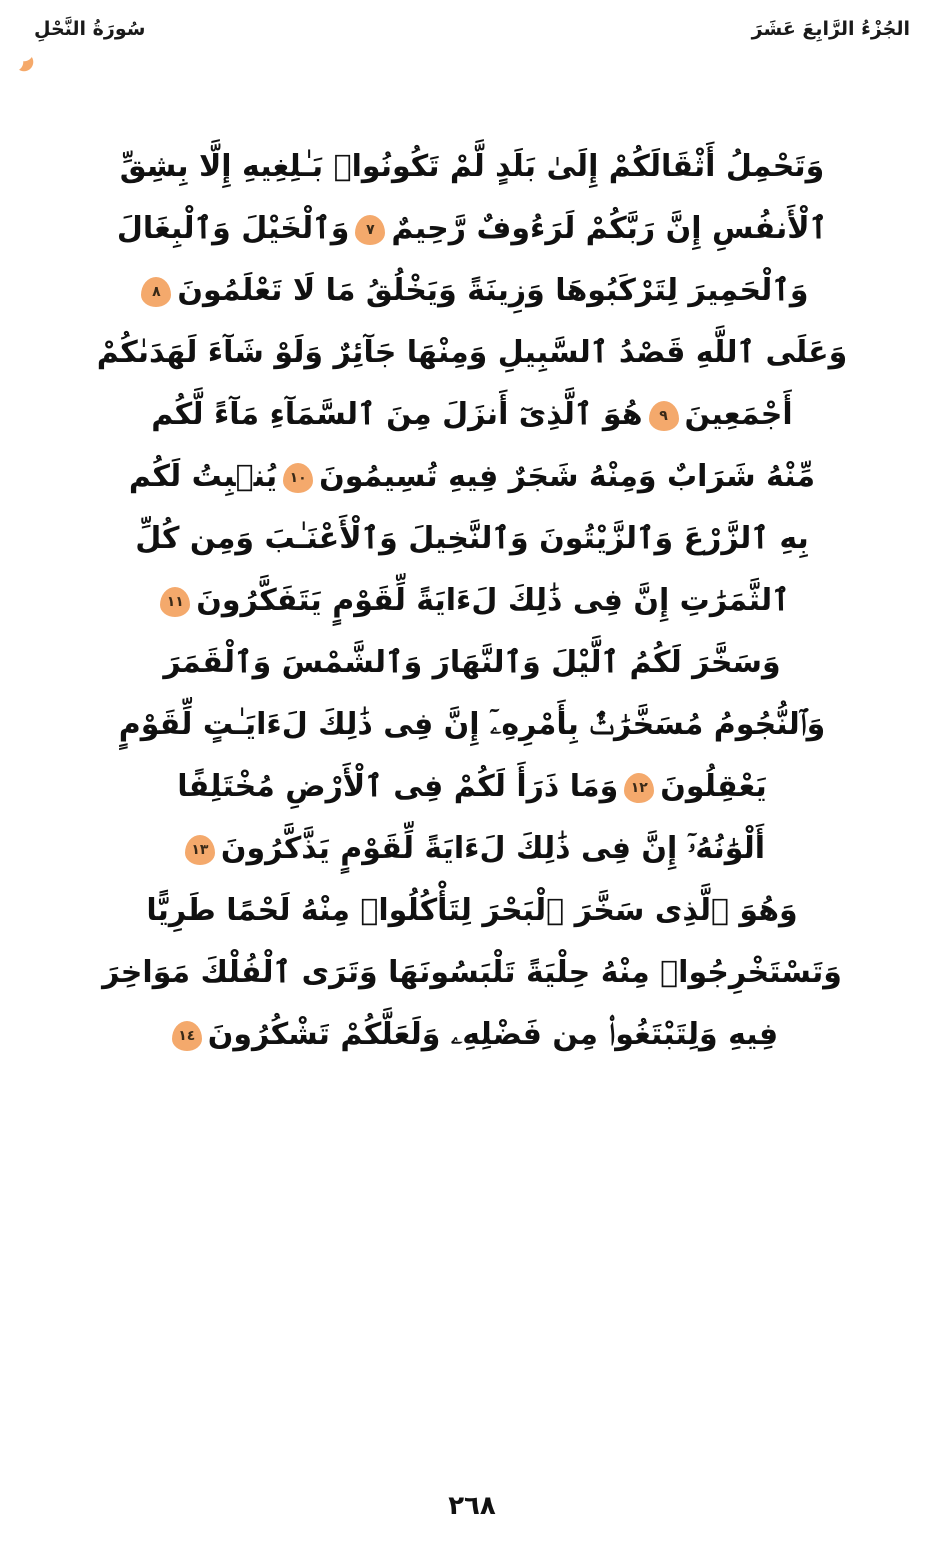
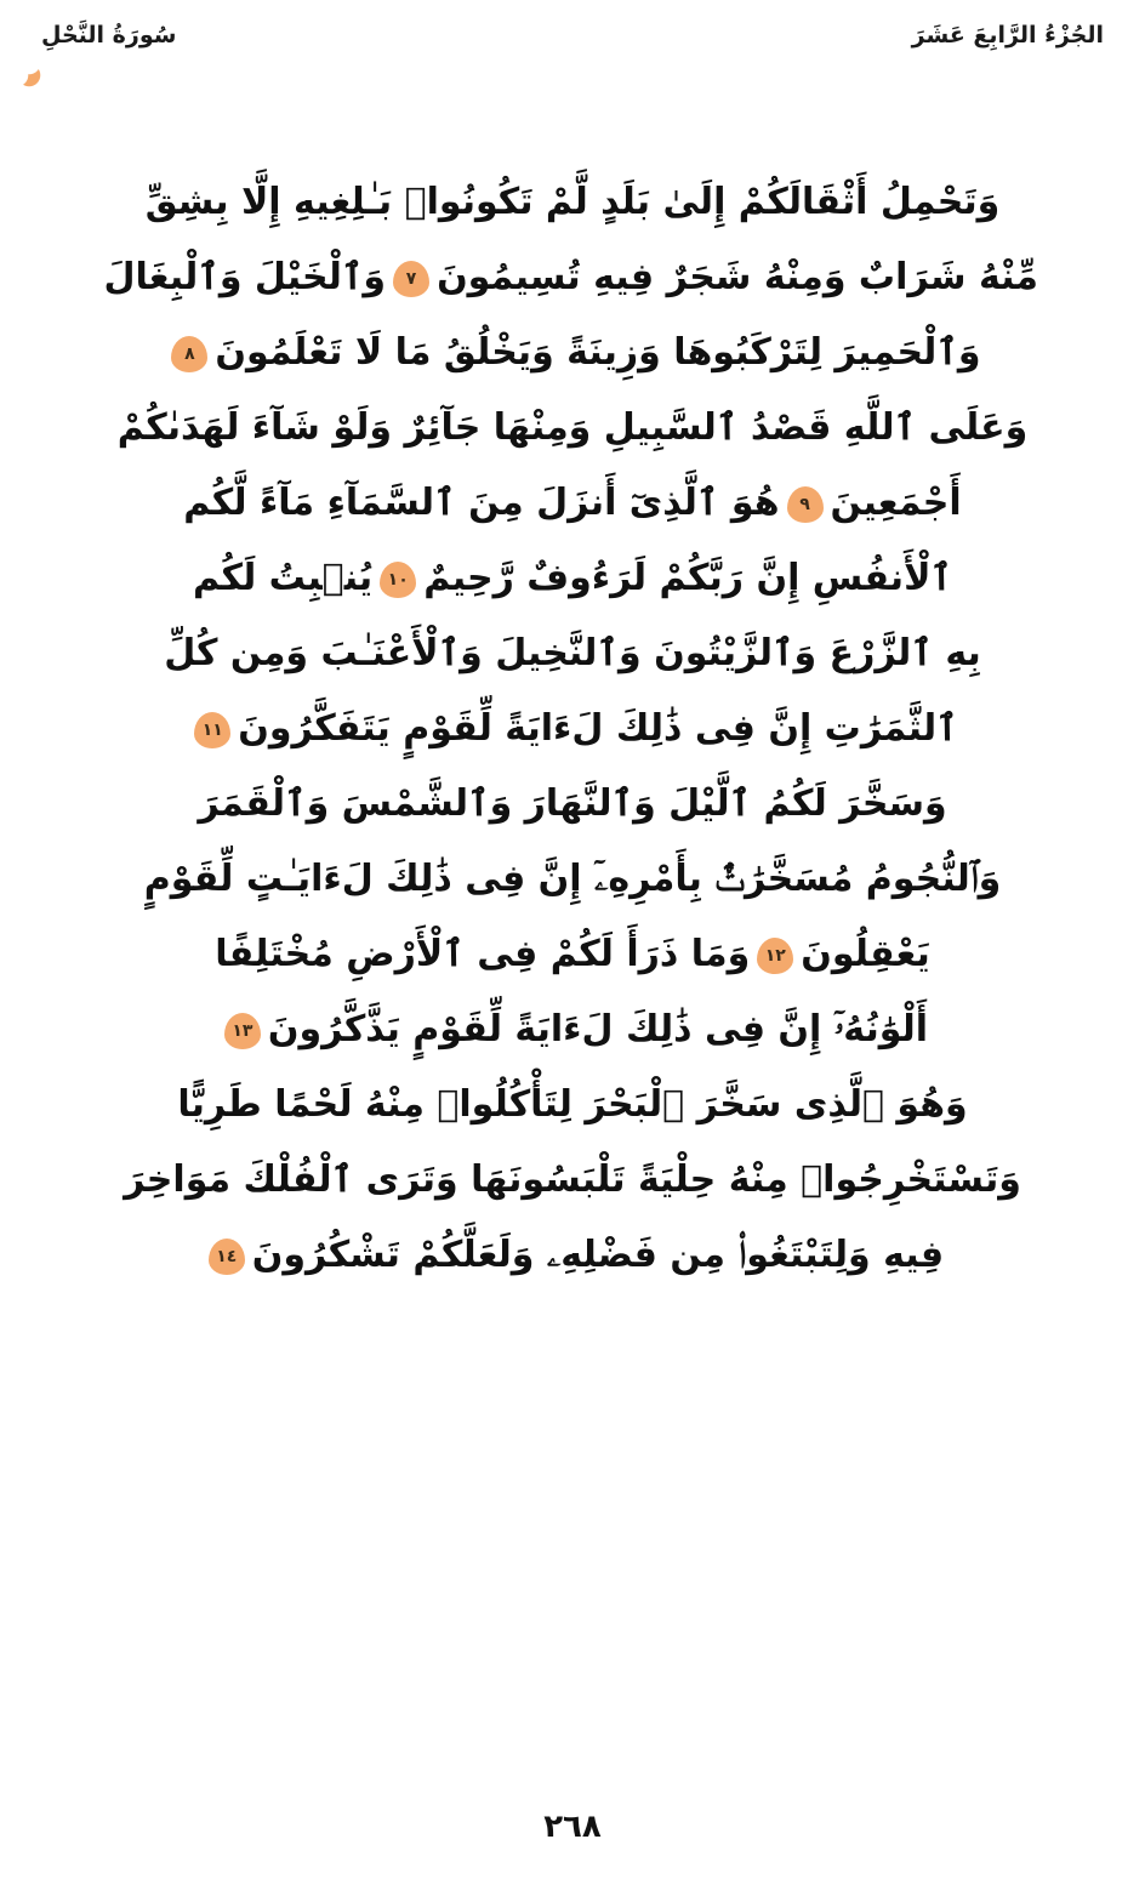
  الجُزْءُ الرَّابِعَ عَشَرَ
  سُورَةُ النَّحْلِ
  وَتَحْمِلُ أَثْقَالَكُمْ إِلَىٰ بَلَدٍ لَّمْ تَكُونُوا۟ بَـٰلِغِيهِ إِلَّا بِشِقِّ
- ٱلْأَنفُسِ إِنَّ رَبَّكُمْ لَرَءُوفٌ رَّحِيمٌ٧وَٱلْخَيْلَ وَٱلْبِغَالَ
+ مِّنْهُ شَرَابٌ وَمِنْهُ شَجَرٌ فِيهِ تُسِيمُونَ٧وَٱلْخَيْلَ وَٱلْبِغَالَ
  وَٱلْحَمِيرَ لِتَرْكَبُوهَا وَزِينَةً وَيَخْلُقُ مَا لَا تَعْلَمُونَ٨
  وَعَلَى ٱللَّهِ قَصْدُ ٱلسَّبِيلِ وَمِنْهَا جَآئِرٌ وَلَوْ شَآءَ لَهَدَىٰكُمْ
  أَجْمَعِينَ٩هُوَ ٱلَّذِىٓ أَنزَلَ مِنَ ٱلسَّمَآءِ مَآءً لَّكُم
- مِّنْهُ شَرَابٌ وَمِنْهُ شَجَرٌ فِيهِ تُسِيمُونَ١٠يُنۢبِتُ لَكُم
+ ٱلْأَنفُسِ إِنَّ رَبَّكُمْ لَرَءُوفٌ رَّحِيمٌ١٠يُنۢبِتُ لَكُم
  بِهِ ٱلزَّرْعَ وَٱلزَّيْتُونَ وَٱلنَّخِيلَ وَٱلْأَعْنَـٰبَ وَمِن كُلِّ
  ٱلثَّمَرَٰتِ إِنَّ فِى ذَٰلِكَ لَءَايَةً لِّقَوْمٍ يَتَفَكَّرُونَ١١
  وَسَخَّرَ لَكُمُ ٱلَّيْلَ وَٱلنَّهَارَ وَٱلشَّمْسَ وَٱلْقَمَرَ
  وَٱلنُّجُومُ مُسَخَّرَٰتٌۢ بِأَمْرِهِۦٓ إِنَّ فِى ذَٰلِكَ لَءَايَـٰتٍ لِّقَوْمٍ
  يَعْقِلُونَ١٢وَمَا ذَرَأَ لَكُمْ فِى ٱلْأَرْضِ مُخْتَلِفًا
  أَلْوَٰنُهُۥٓ إِنَّ فِى ذَٰلِكَ لَءَايَةً لِّقَوْمٍ يَذَّكَّرُونَ١٣
  وَهُوَ ٱلَّذِى سَخَّرَ ٱلْبَحْرَ لِتَأْكُلُوا۟ مِنْهُ لَحْمًا طَرِيًّا
  وَتَسْتَخْرِجُوا۟ مِنْهُ حِلْيَةً تَلْبَسُونَهَا وَتَرَى ٱلْفُلْكَ مَوَاخِرَ
  فِيهِ وَلِتَبْتَغُوا۟ مِن فَضْلِهِۦ وَلَعَلَّكُمْ تَشْكُرُونَ١٤
  ٢٦٨
